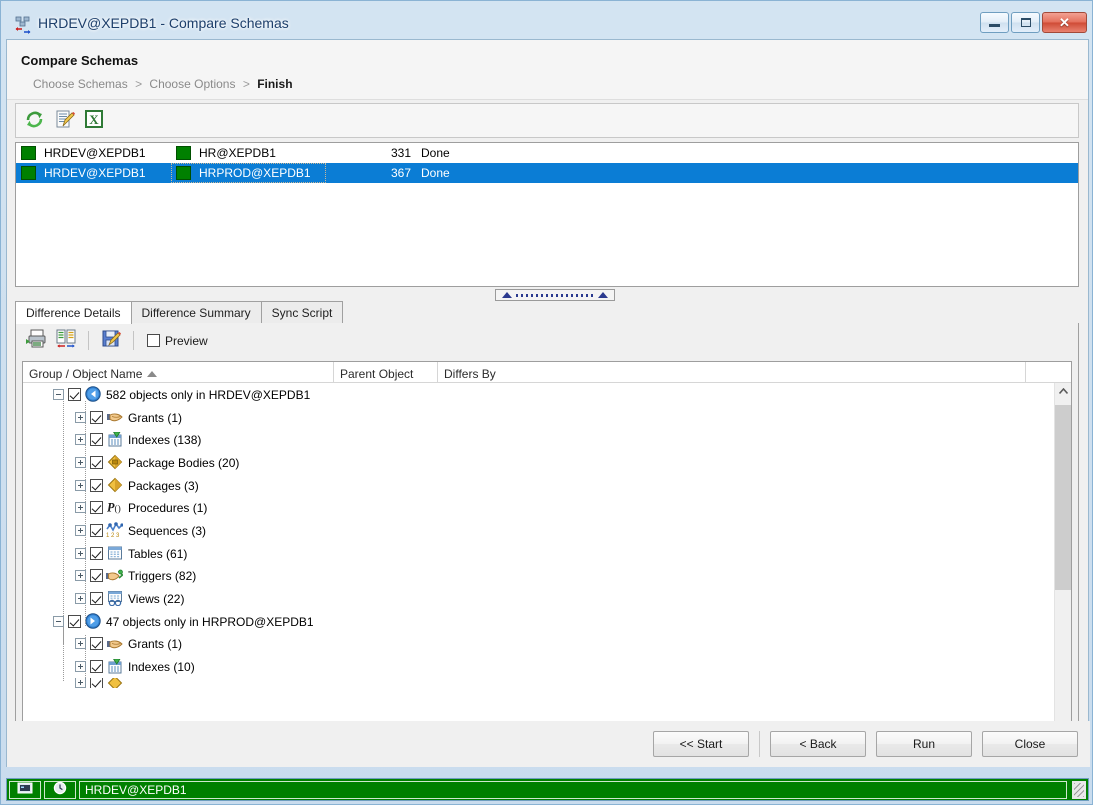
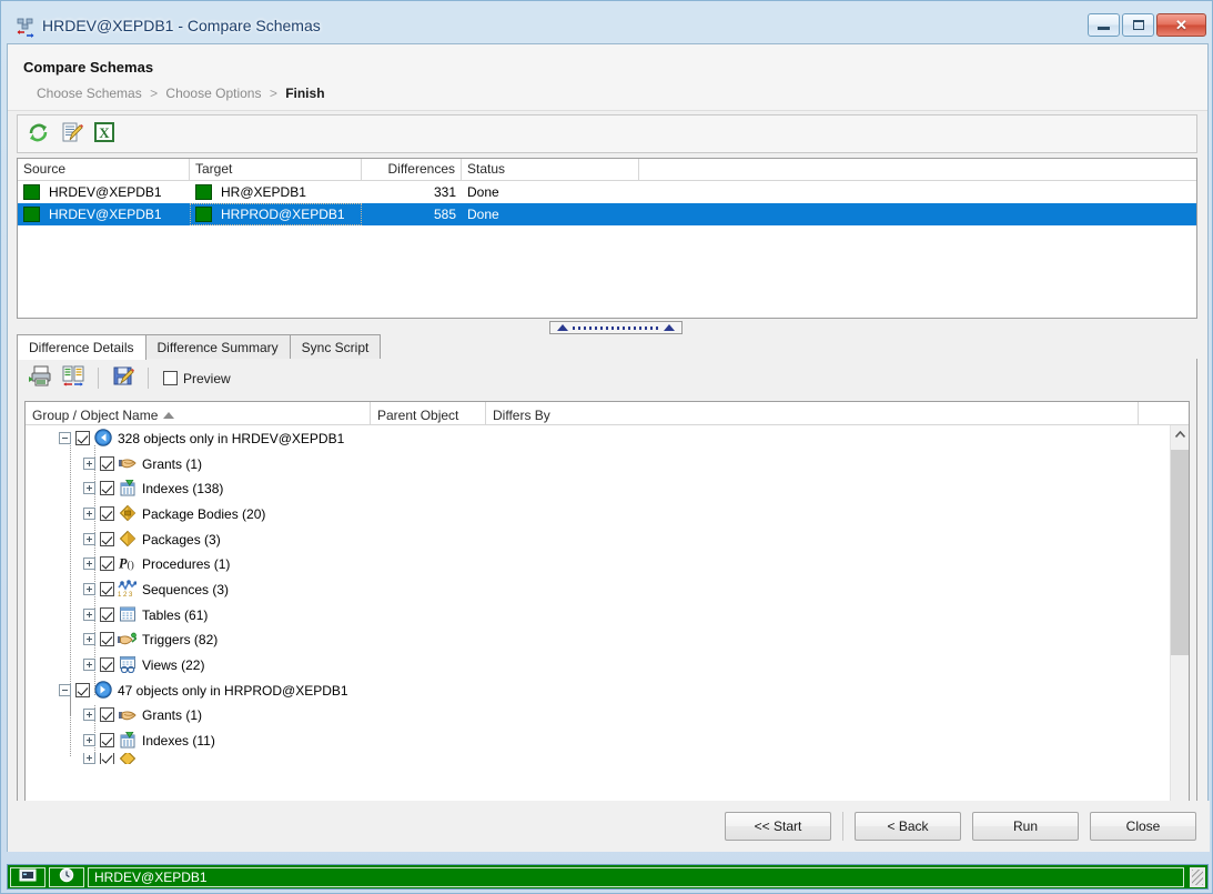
  HRDEV@XEPDB1 - Compare Schemas
  ✕
  Compare Schemas
  Choose Schemas > Choose Options > Finish
  X
+ Source
+ Target
+ Differences
+ Status
  HRDEV@XEPDB1
  HR@XEPDB1
  331
  Done
  HRDEV@XEPDB1
  HRPROD@XEPDB1
- 367
+ 585
  Done
  Difference Details
  Difference Summary
  Sync Script
  Preview
  Group / Object Name
  Parent Object
  Differs By
- 582 objects only in HRDEV@XEPDB1
+ 328 objects only in HRDEV@XEPDB1
  Grants (1)
  Indexes (138)
  Package Bodies (20)
  Packages (3)
  P
  ()
  Procedures (1)
  Sequences (3)
  Tables (61)
  Triggers (82)
  Views (22)
  47 objects only in HRPROD@XEPDB1
  Grants (1)
- Indexes (10)
+ Indexes (11)
  << Start
  < Back
  Run
  Close
  HRDEV@XEPDB1
